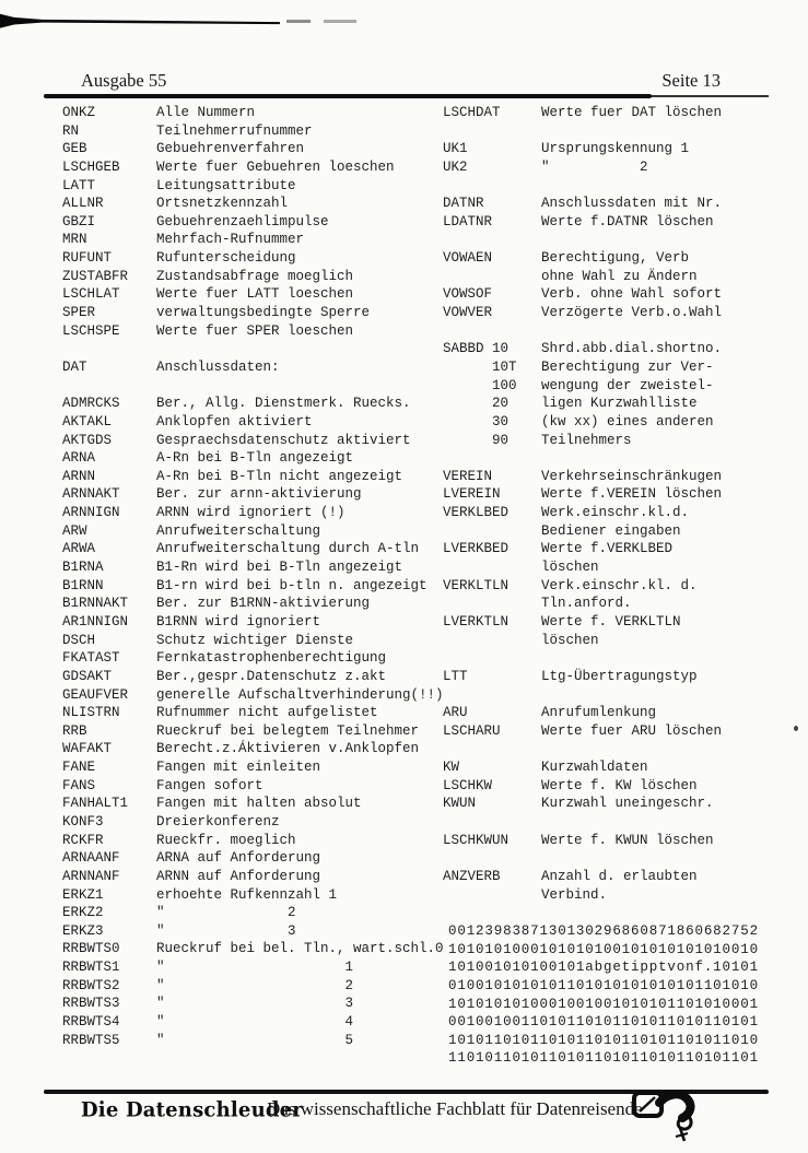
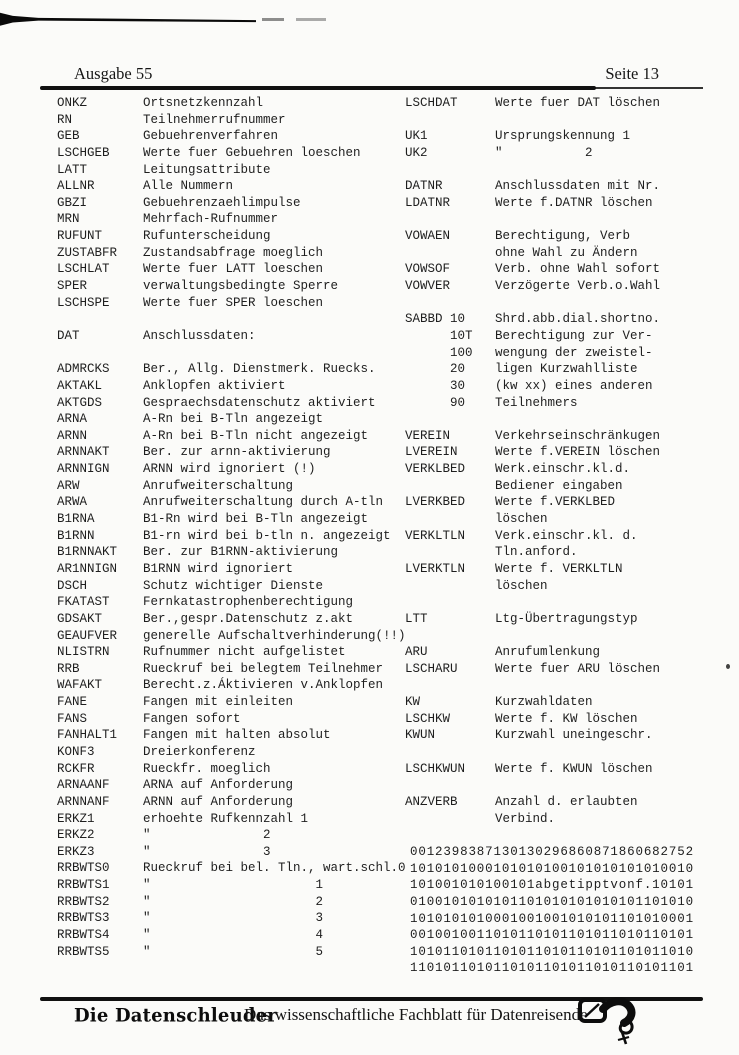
  Ausgabe 55
  Seite 13
  ONKZ
- Alle Nummern
+ Ortsnetzkennzahl
  RN
  Teilnehmerrufnummer
  GEB
  Gebuehrenverfahren
  LSCHGEB
  Werte fuer Gebuehren loeschen
  LATT
  Leitungsattribute
  ALLNR
- Ortsnetzkennzahl
+ Alle Nummern
  GBZI
  Gebuehrenzaehlimpulse
  MRN
  Mehrfach-Rufnummer
  RUFUNT
  Rufunterscheidung
  ZUSTABFR
  Zustandsabfrage moeglich
  LSCHLAT
  Werte fuer LATT loeschen
  SPER
  verwaltungsbedingte Sperre
  LSCHSPE
  Werte fuer SPER loeschen
  DAT
  Anschlussdaten:
  ADMRCKS
  Ber., Allg. Dienstmerk. Ruecks.
  AKTAKL
  Anklopfen aktiviert
  AKTGDS
  Gespraechsdatenschutz aktiviert
  ARNA
  A-Rn bei B-Tln angezeigt
  ARNN
  A-Rn bei B-Tln nicht angezeigt
  ARNNAKT
  Ber. zur arnn-aktivierung
  ARNNIGN
  ARNN wird ignoriert (!)
  ARW
  Anrufweiterschaltung
  ARWA
  Anrufweiterschaltung durch A-tln
  B1RNA
  B1-Rn wird bei B-Tln angezeigt
  B1RNN
  B1-rn wird bei b-tln n. angezeigt
  B1RNNAKT
  Ber. zur B1RNN-aktivierung
  AR1NNIGN
  B1RNN wird ignoriert
  DSCH
  Schutz wichtiger Dienste
  FKATAST
  Fernkatastrophenberechtigung
  GDSAKT
  Ber.,gespr.Datenschutz z.akt
  GEAUFVER
  generelle Aufschaltverhinderung(!!)
  NLISTRN
  Rufnummer nicht aufgelistet
  RRB
  Rueckruf bei belegtem Teilnehmer
  WAFAKT
  Berecht.z.Áktivieren v.Anklopfen
  FANE
  Fangen mit einleiten
  FANS
  Fangen sofort
  FANHALT1
  Fangen mit halten absolut
  KONF3
  Dreierkonferenz
  RCKFR
  Rueckfr. moeglich
  ARNAANF
  ARNA auf Anforderung
  ARNNANF
  ARNN auf Anforderung
  ERKZ1
  erhoehte Rufkennzahl 1
  ERKZ2
  " 2
  ERKZ3
  " 3
  RRBWTS0
  Rueckruf bei bel. Tln., wart.schl.0
  RRBWTS1
  " 1
  RRBWTS2
  " 2
  RRBWTS3
  " 3
  RRBWTS4
  " 4
  RRBWTS5
  " 5
  LSCHDAT
  Werte fuer DAT löschen
  UK1
  Ursprungskennung 1
  UK2
  " 2
  DATNR
  Anschlussdaten mit Nr.
  LDATNR
  Werte f.DATNR löschen
  VOWAEN
  Berechtigung, Verb
  ohne Wahl zu Ändern
  VOWSOF
  Verb. ohne Wahl sofort
  VOWVER
  Verzögerte Verb.o.Wahl
  SABBD 10
  Shrd.abb.dial.shortno.
  10T
  Berechtigung zur Ver-
  100
  wengung der zweistel-
  20
  ligen Kurzwahlliste
  30
  (kw xx) eines anderen
  90
  Teilnehmers
  VEREIN
  Verkehrseinschränkugen
  LVEREIN
  Werte f.VEREIN löschen
  VERKLBED
  Werk.einschr.kl.d.
  Bediener eingaben
  LVERKBED
  Werte f.VERKLBED
  löschen
  VERKLTLN
  Verk.einschr.kl. d.
  Tln.anford.
  LVERKTLN
  Werte f. VERKLTLN
  löschen
  LTT
  Ltg-Übertragungstyp
  ARU
  Anrufumlenkung
  LSCHARU
  Werte fuer ARU löschen
  KW
  Kurzwahldaten
  LSCHKW
  Werte f. KW löschen
  KWUN
  Kurzwahl uneingeschr.
  LSCHKWUN
  Werte f. KWUN löschen
  ANZVERB
  Anzahl d. erlaubten
  Verbind.
  0012398387130130296860871860682752
  1010101000101010100101010101010010
  101001010100101abgetipptvonf.10101
  0100101010101101010101010101101010
  1010101010001001001010101101010001
  0010010011010110101101011010110101
  1010110101101011010110101101011010
  1101011010110101101011010110101101
  Die Datenschleuder
  Das wissenschaftliche Fachblatt für Datenreisende
